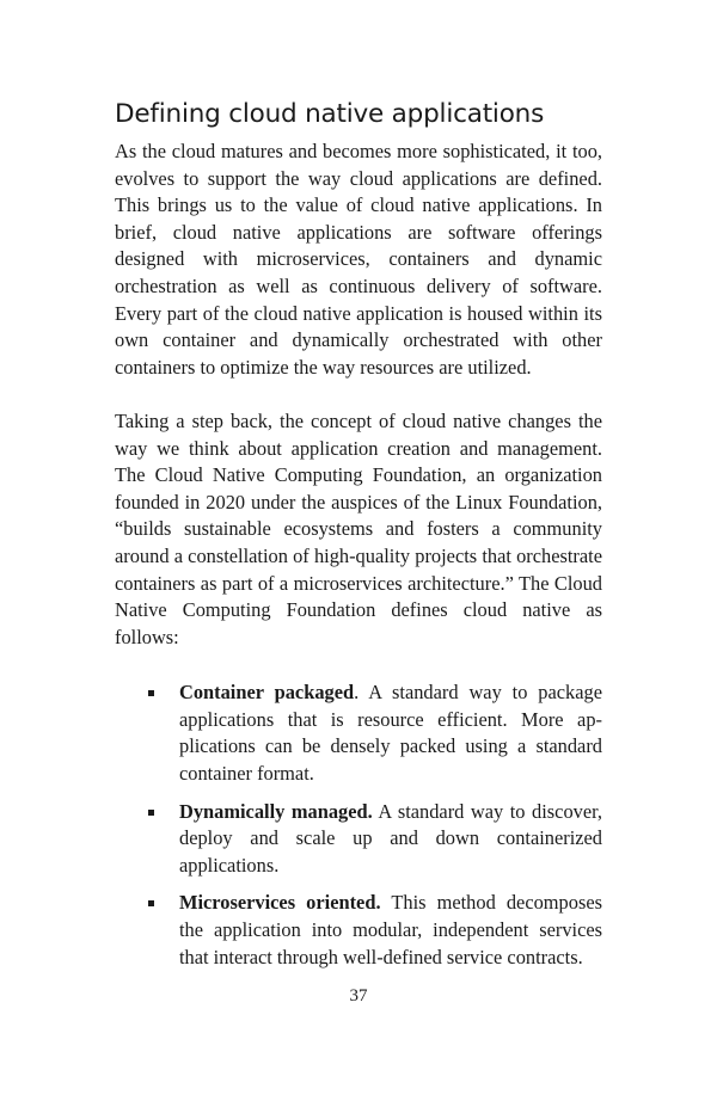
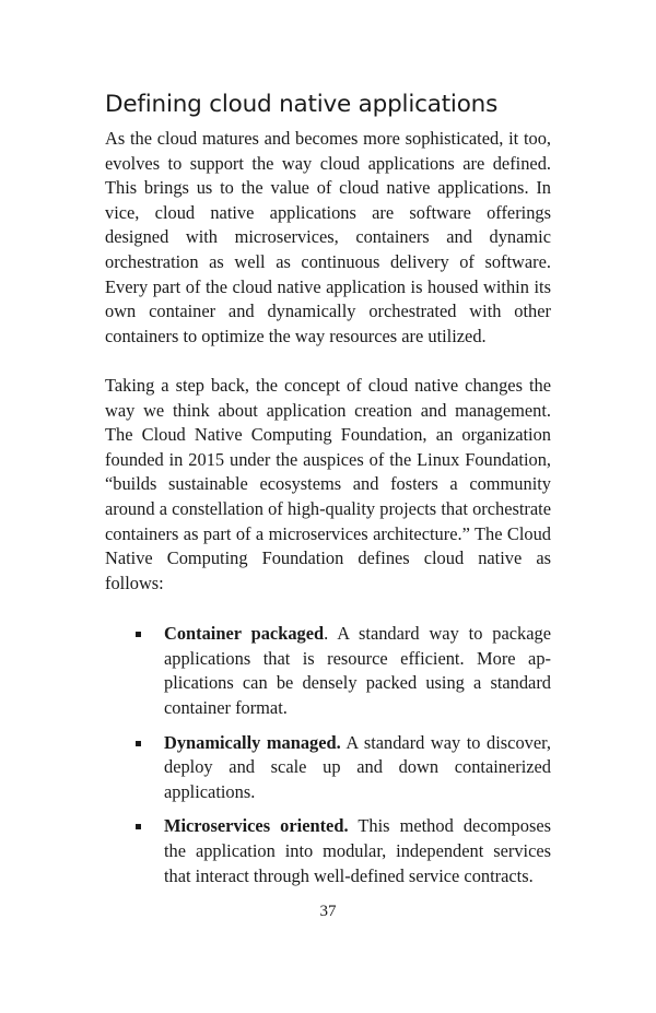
  Defining cloud native applications
- As the cloud matures and becomes more sophisticated, it too, evolves to support the way cloud applications are de­fined. This brings us to the value of cloud native applica­tions. In brief, cloud native applications are software of­ferings designed with microservices, containers and dy­namic orchestration as well as continuous delivery of software. Every part of the cloud native application is housed within its own container and dynamically orches­trated with other containers to optimize the way re­sources are utilized.
+ As the cloud matures and becomes more sophisticated, it too, evolves to support the way cloud applications are de­fined. This brings us to the value of cloud native applica­tions. In vice, cloud native applications are software of­ferings designed with microservices, containers and dy­namic orchestration as well as continuous delivery of software. Every part of the cloud native application is housed within its own container and dynamically orches­trated with other containers to optimize the way re­sources are utilized.
- Taking a step back, the concept of cloud native changes the way we think about application creation and manage­ment. The Cloud Native Computing Foundation, an or­ganization founded in 2020 under the auspices of the Linux Foundation, “builds sustainable ecosystems and fosters a community around a constellation of high-qual­ity projects that orchestrate containers as part of a mi­croservices architecture.” The Cloud Native Computing Foundation defines cloud native as follows:
+ Taking a step back, the concept of cloud native changes the way we think about application creation and manage­ment. The Cloud Native Computing Foundation, an or­ganization founded in 2015 under the auspices of the Linux Foundation, “builds sustainable ecosystems and fosters a community around a constellation of high-qual­ity projects that orchestrate containers as part of a mi­croservices architecture.” The Cloud Native Computing Foundation defines cloud native as follows:
  Container packaged. A standard way to package applications that is resource efficient. More ap­lications can be densely packed using a standard container format.
  Dynamically managed. A standard way to dis­cover, deploy and scale up and down container­ized applications.
  Microservices oriented. This method decomposes the application into modular, independent ser­vices that interact through well-defined ser­vice contracts.
  37
